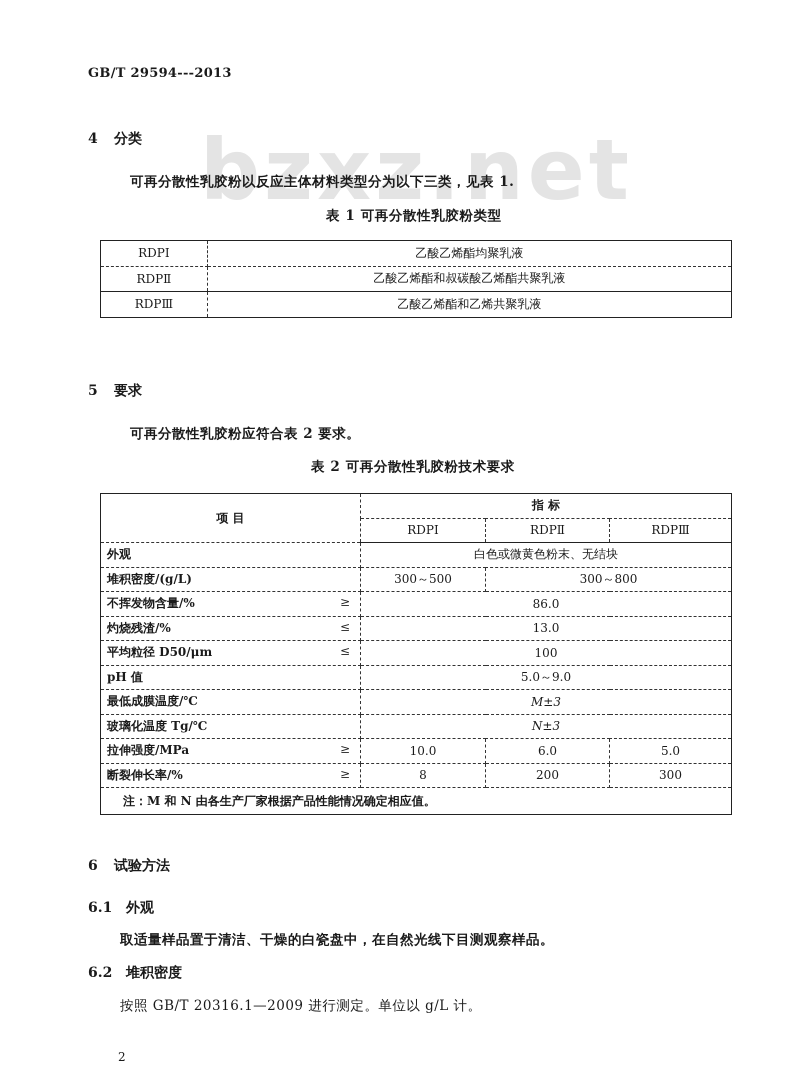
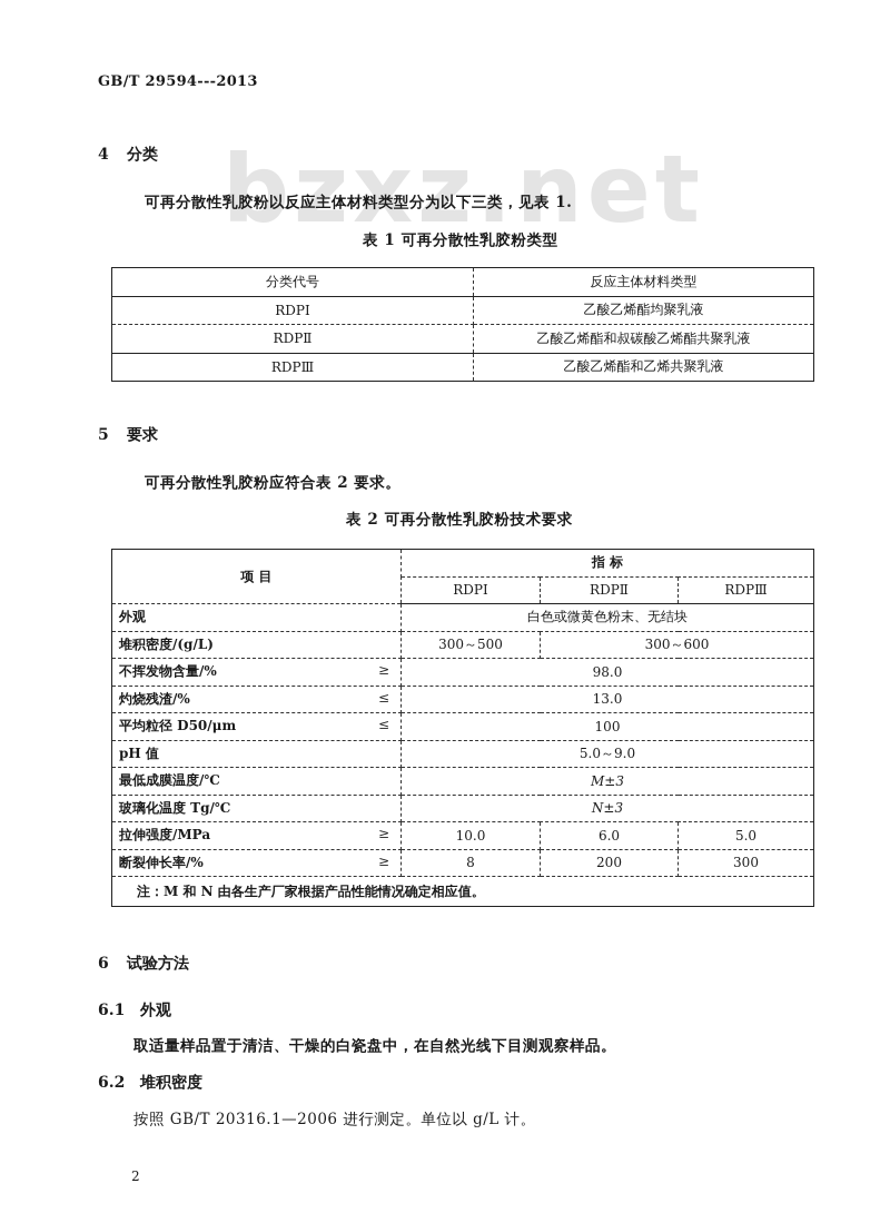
  GB/T 29594---2013
  bzxz.net
  4 分类
  可再分散性乳胶粉以反应主体材料类型分为以下三类，见表 1.
  表 1 可再分散性乳胶粉类型
+ 分类代号	反应主体材料类型
  RDPⅠ	乙酸乙烯酯均聚乳液
  RDPⅡ	乙酸乙烯酯和叔碳酸乙烯酯共聚乳液
  RDPⅢ	乙酸乙烯酯和乙烯共聚乳液
  5 要求
  可再分散性乳胶粉应符合表 2 要求。
  表 2 可再分散性乳胶粉技术要求
  项 目	指 标
  RDPⅠ	RDPⅡ	RDPⅢ
  外观	白色或微黄色粉末、无结块
- 堆积密度/(g/L)	300～500	300～800
+ 堆积密度/(g/L)	300～500	300～600
- 不挥发物含量/% ≥	86.0
+ 不挥发物含量/% ≥	98.0
  灼烧残渣/% ≤	13.0
  平均粒径 D50/μm ≤	100
  pH 值	5.0～9.0
  最低成膜温度/℃	M±3
  玻璃化温度 Tg/℃	N±3
  拉伸强度/MPa ≥	10.0	6.0	5.0
  断裂伸长率/% ≥	8	200	300
  注：M 和 N 由各生产厂家根据产品性能情况确定相应值。
  6 试验方法
  6.1 外观
  取适量样品置于清洁、干燥的白瓷盘中，在自然光线下目测观察样品。
  6.2 堆积密度
- 按照 GB/T 20316.1—2009 进行测定。单位以 g/L 计。
+ 按照 GB/T 20316.1—2006 进行测定。单位以 g/L 计。
  2
